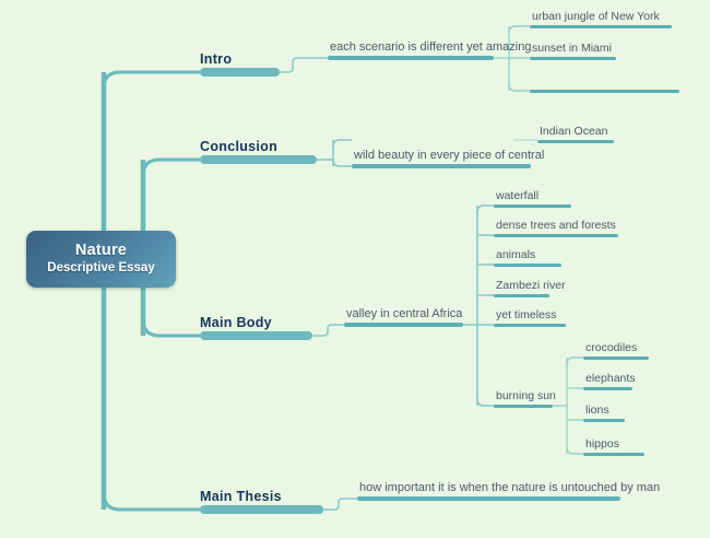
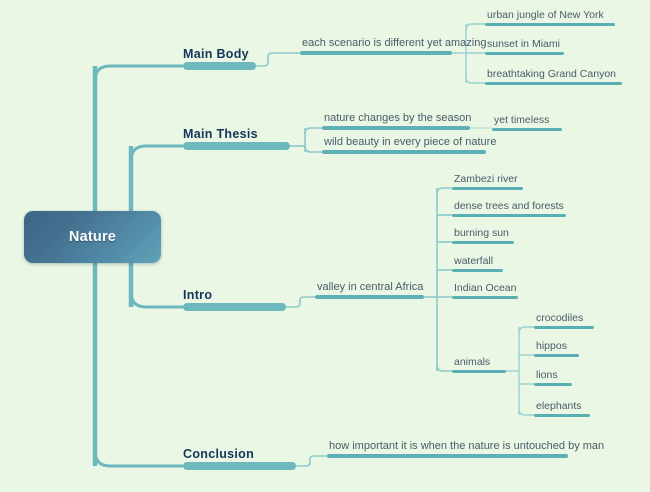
  Nature
- Descriptive Essay
- Intro
+ Main Body
  each scenario is different yet amazing
  urban jungle of New York
  sunset in Miami
+ breathtaking Grand Canyon
- Conclusion
+ Main Thesis
+ nature changes by the season
- Indian Ocean
+ yet timeless
- wild beauty in every piece of central
+ wild beauty in every piece of nature
- Main Body
+ Intro
  valley in central Africa
- waterfall
+ Zambezi river
  dense trees and forests
- animals
+ burning sun
- Zambezi river
+ waterfall
- yet timeless
+ Indian Ocean
- burning sun
+ animals
  crocodiles
- elephants
+ hippos
  lions
- hippos
+ elephants
- Main Thesis
+ Conclusion
  how important it is when the nature is untouched by man
